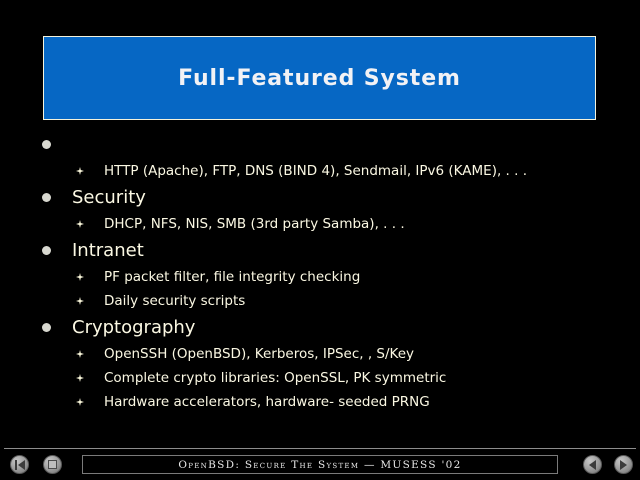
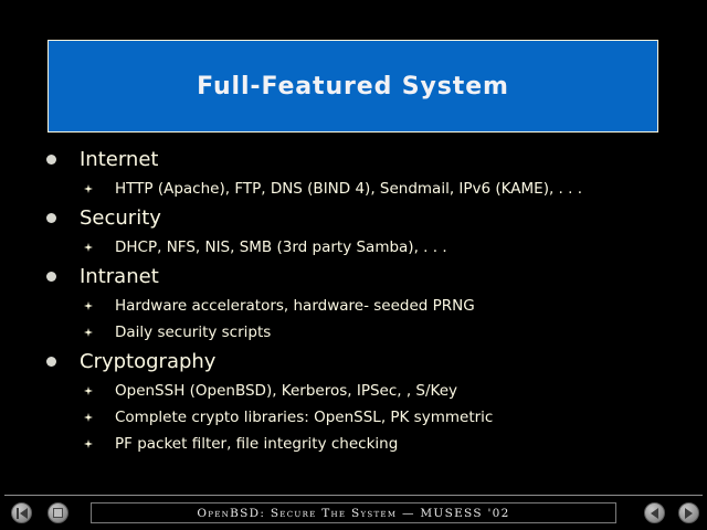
  Full-Featured System
+ Internet
  HTTP (Apache), FTP, DNS (BIND 4), Sendmail, IPv6 (KAME), . . .
  Security
  DHCP, NFS, NIS, SMB (3rd party Samba), . . .
  Intranet
- PF packet filter, file integrity checking
+ Hardware accelerators, hardware- seeded PRNG
  Daily security scripts
  Cryptography
  OpenSSH (OpenBSD), Kerberos, IPSec, , S/Key
  Complete crypto libraries: OpenSSL, PK symmetric
- Hardware accelerators, hardware- seeded PRNG
+ PF packet filter, file integrity checking
  OpenBSD: Secure The System — MUSESS '02
